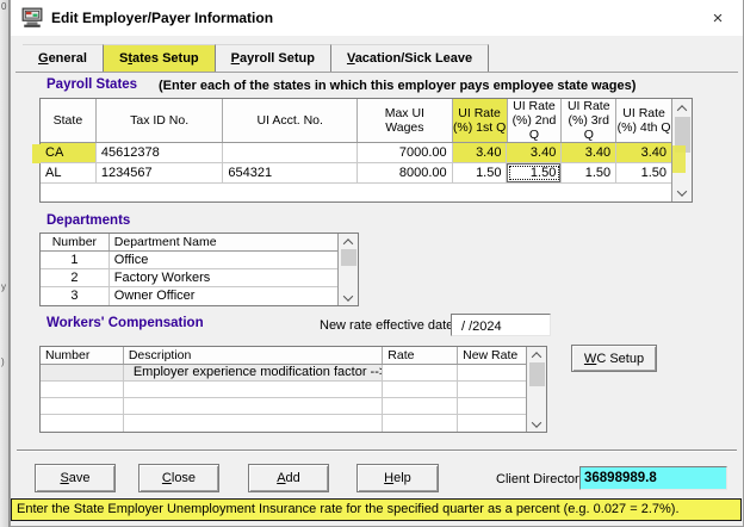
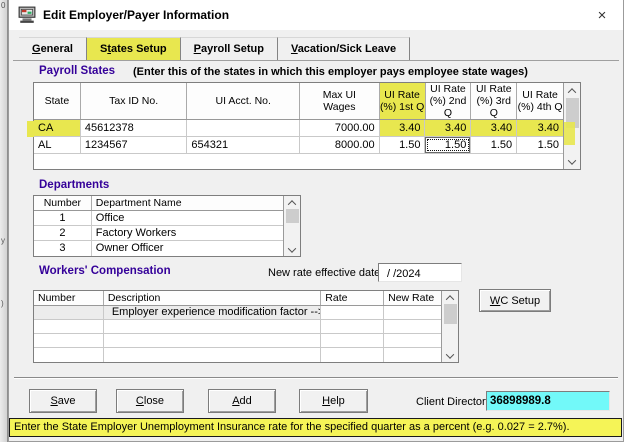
  0
  y
  )
  Edit Employer/Payer Information
  ×
  General
  States Setup
  Payroll Setup
  Vacation/Sick Leave
  Payroll States
- (Enter each of the states in which this employer pays employee state wages)
+ (Enter this of the states in which this employer pays employee state wages)
  State
  Tax ID No.
  UI Acct. No.
  Max UI
  Wages
  UI Rate
  (%) 1st Q
  UI Rate
  (%) 2nd Q
  UI Rate
  (%) 3rd Q
  UI Rate
  (%) 4th Q
  CA
  45612378
  7000.00
  3.40
  3.40
  3.40
  3.40
  AL
  1234567
  654321
  8000.00
  1.50
  1.50
  1.50
  1.50
  Departments
  Number
  Department Name
  1
  Office
  2
  Factory Workers
  3
  Owner Officer
  Workers' Compensation
  New rate effective dat
  / /2024
  Number
  Description
  Rate
  New Rate
  Employer experience modification factor --
  WC Setup
  Save
  Close
  Add
  Help
  Client Director
  36898989.8
  Enter the State Employer Unemployment Insurance rate for the specified quarter as a percent (e.g. 0.027 = 2.7%).
